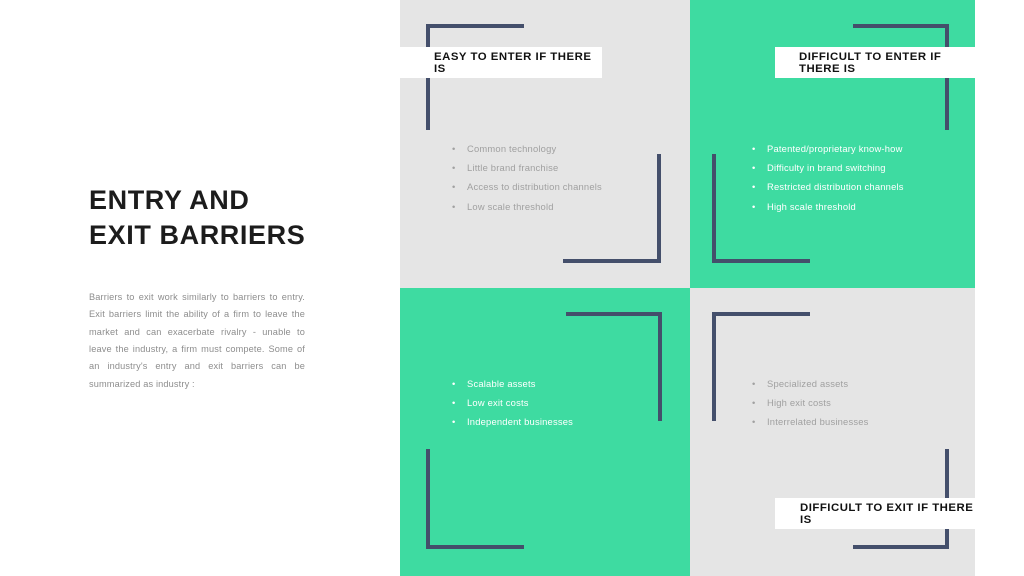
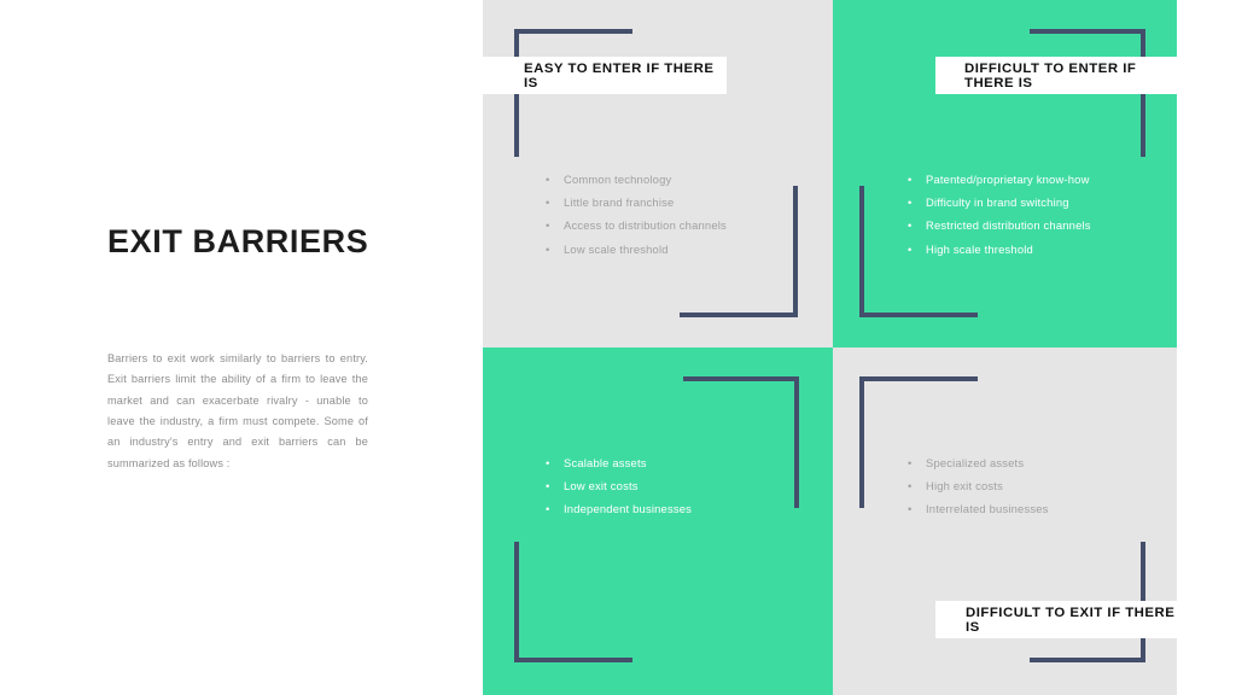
- ENTRY AND
  EXIT BARRIERS
- Barriers to exit work similarly to barriers to entry. Exit barriers limit the ability of a firm to leave the market and can exacerbate rivalry - unable to leave the industry, a firm must compete. Some of an industry's entry and exit barriers can be summarized as industry :
+ Barriers to exit work similarly to barriers to entry. Exit barriers limit the ability of a firm to leave the market and can exacerbate rivalry - unable to leave the industry, a firm must compete. Some of an industry's entry and exit barriers can be summarized as follows :
  •
  Common technology
  •
  Little brand franchise
  •
  Access to distribution channels
  •
  Low scale threshold
  •
  Patented/proprietary know-how
  •
  Difficulty in brand switching
  •
  Restricted distribution channels
  •
  High scale threshold
  •
  Scalable assets
  •
  Low exit costs
  •
  Independent businesses
  •
  Specialized assets
  •
  High exit costs
  •
  Interrelated businesses
  EASY TO ENTER IF THERE IS
  DIFFICULT TO ENTER IF THERE IS
  DIFFICULT TO EXIT IF THERE IS
